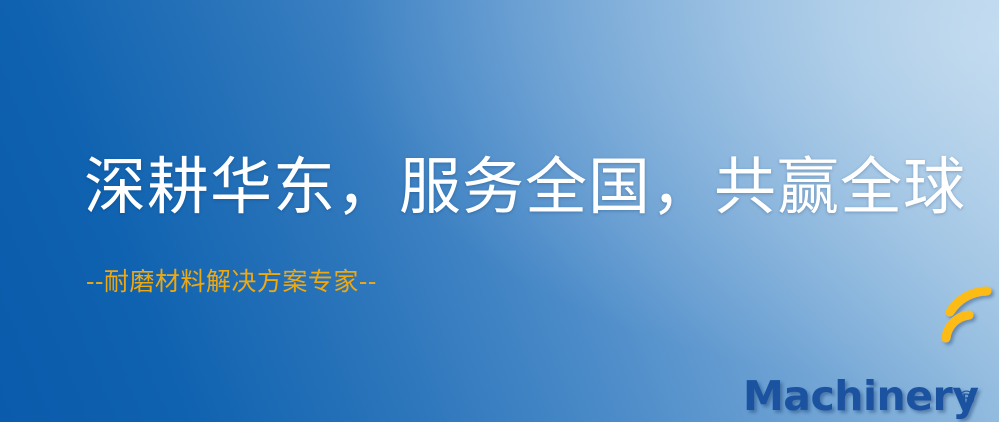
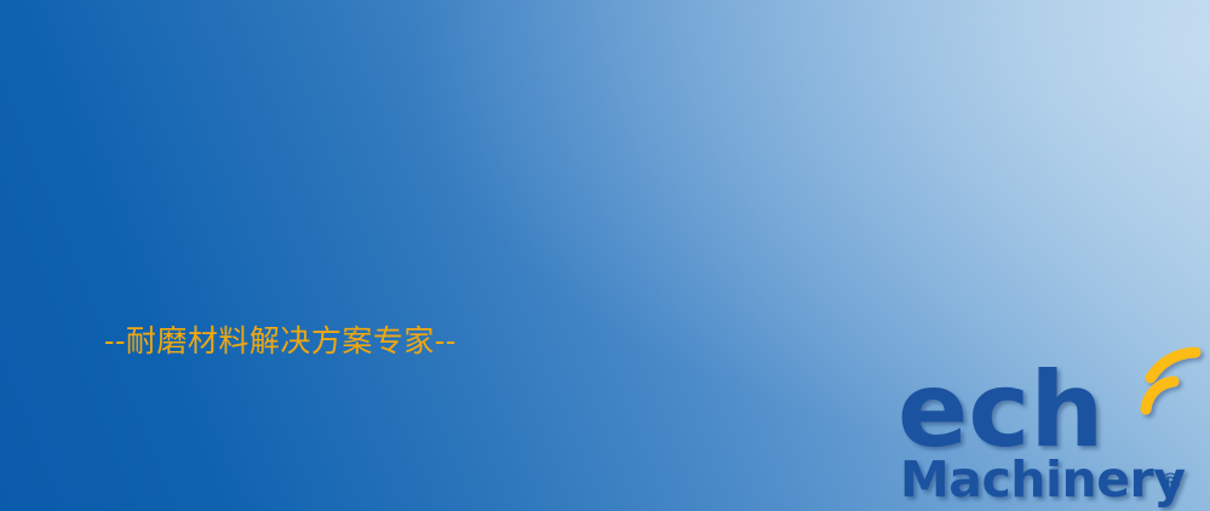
- 深耕华东，服务全国，共赢全球
  --耐磨材料解决方案专家--
+ ech
  Machinery
  ®
